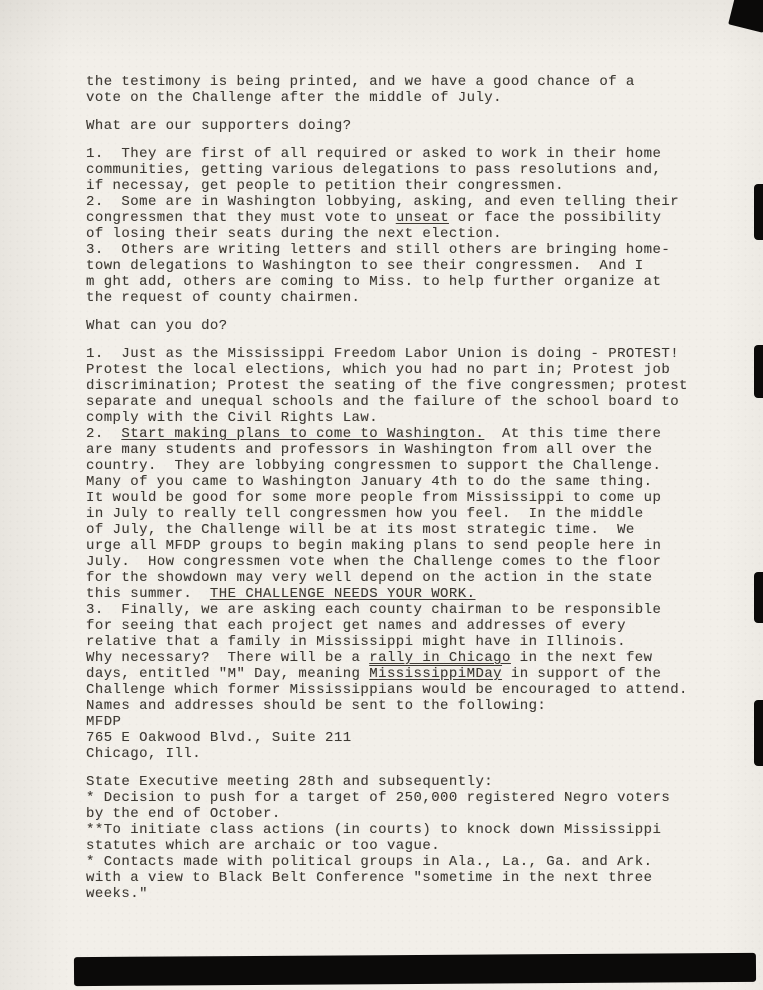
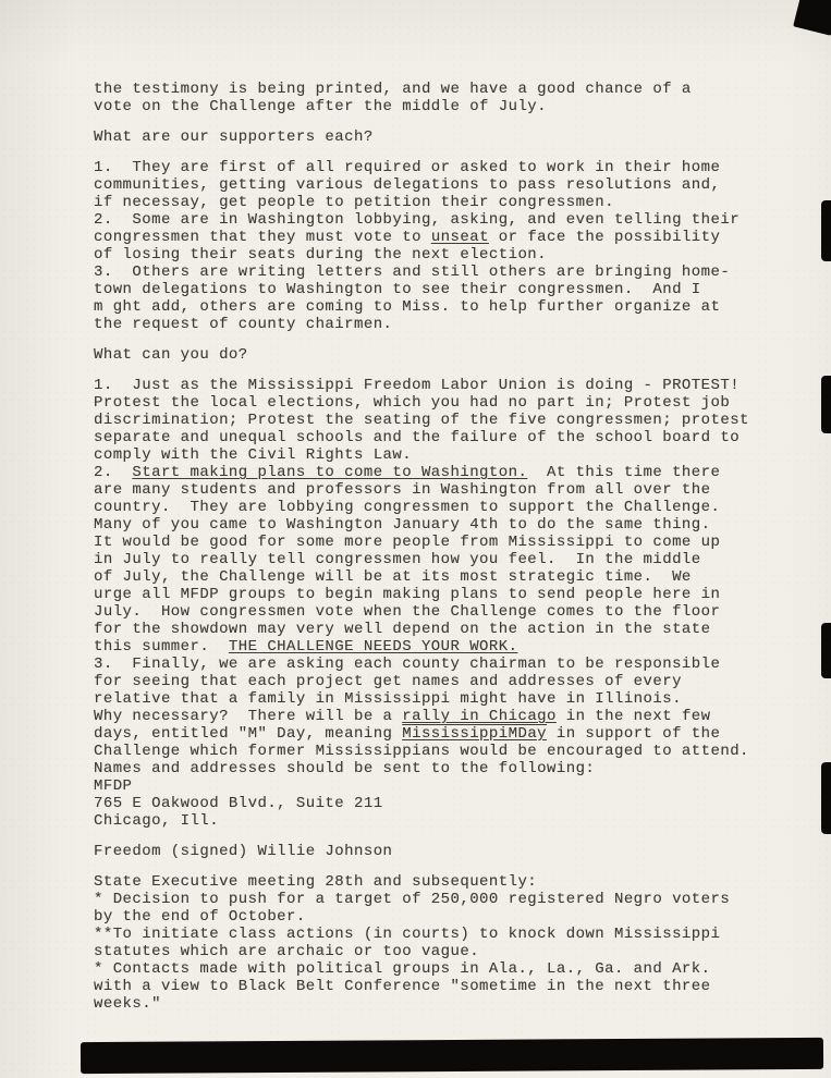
  the testimony is being printed, and we have a good chance of a
  vote on the Challenge after the middle of July.
- What are our supporters doing?
+ What are our supporters each?
  1. They are first of all required or asked to work in their home
  communities, getting various delegations to pass resolutions and,
  if necessay, get people to petition their congressmen.
  2. Some are in Washington lobbying, asking, and even telling their
  congressmen that they must vote to unseat or face the possibility
  of losing their seats during the next election.
  3. Others are writing letters and still others are bringing home-
  town delegations to Washington to see their congressmen. And I
  m ght add, others are coming to Miss. to help further organize at
  the request of county chairmen.
  What can you do?
  1. Just as the Mississippi Freedom Labor Union is doing - PROTEST!
  Protest the local elections, which you had no part in; Protest job
  discrimination; Protest the seating of the five congressmen; protest
  separate and unequal schools and the failure of the school board to
  comply with the Civil Rights Law.
  2. Start making plans to come to Washington. At this time there
  are many students and professors in Washington from all over the
  country. They are lobbying congressmen to support the Challenge.
  Many of you came to Washington January 4th to do the same thing.
  It would be good for some more people from Mississippi to come up
  in July to really tell congressmen how you feel. In the middle
  of July, the Challenge will be at its most strategic time. We
  urge all MFDP groups to begin making plans to send people here in
  July. How congressmen vote when the Challenge comes to the floor
  for the showdown may very well depend on the action in the state
  this summer. THE CHALLENGE NEEDS YOUR WORK.
  3. Finally, we are asking each county chairman to be responsible
  for seeing that each project get names and addresses of every
  relative that a family in Mississippi might have in Illinois.
  Why necessary? There will be a rally in Chicago in the next few
  days, entitled "M" Day, meaning MississippiMDay in support of the
  Challenge which former Mississippians would be encouraged to attend.
  Names and addresses should be sent to the following:
  MFDP
  765 E Oakwood Blvd., Suite 211
  Chicago, Ill.
+ Freedom (signed) Willie Johnson
  State Executive meeting 28th and subsequently:
  * Decision to push for a target of 250,000 registered Negro voters
  by the end of October.
  **To initiate class actions (in courts) to knock down Mississippi
  statutes which are archaic or too vague.
  * Contacts made with political groups in Ala., La., Ga. and Ark.
  with a view to Black Belt Conference "sometime in the next three
  weeks."
